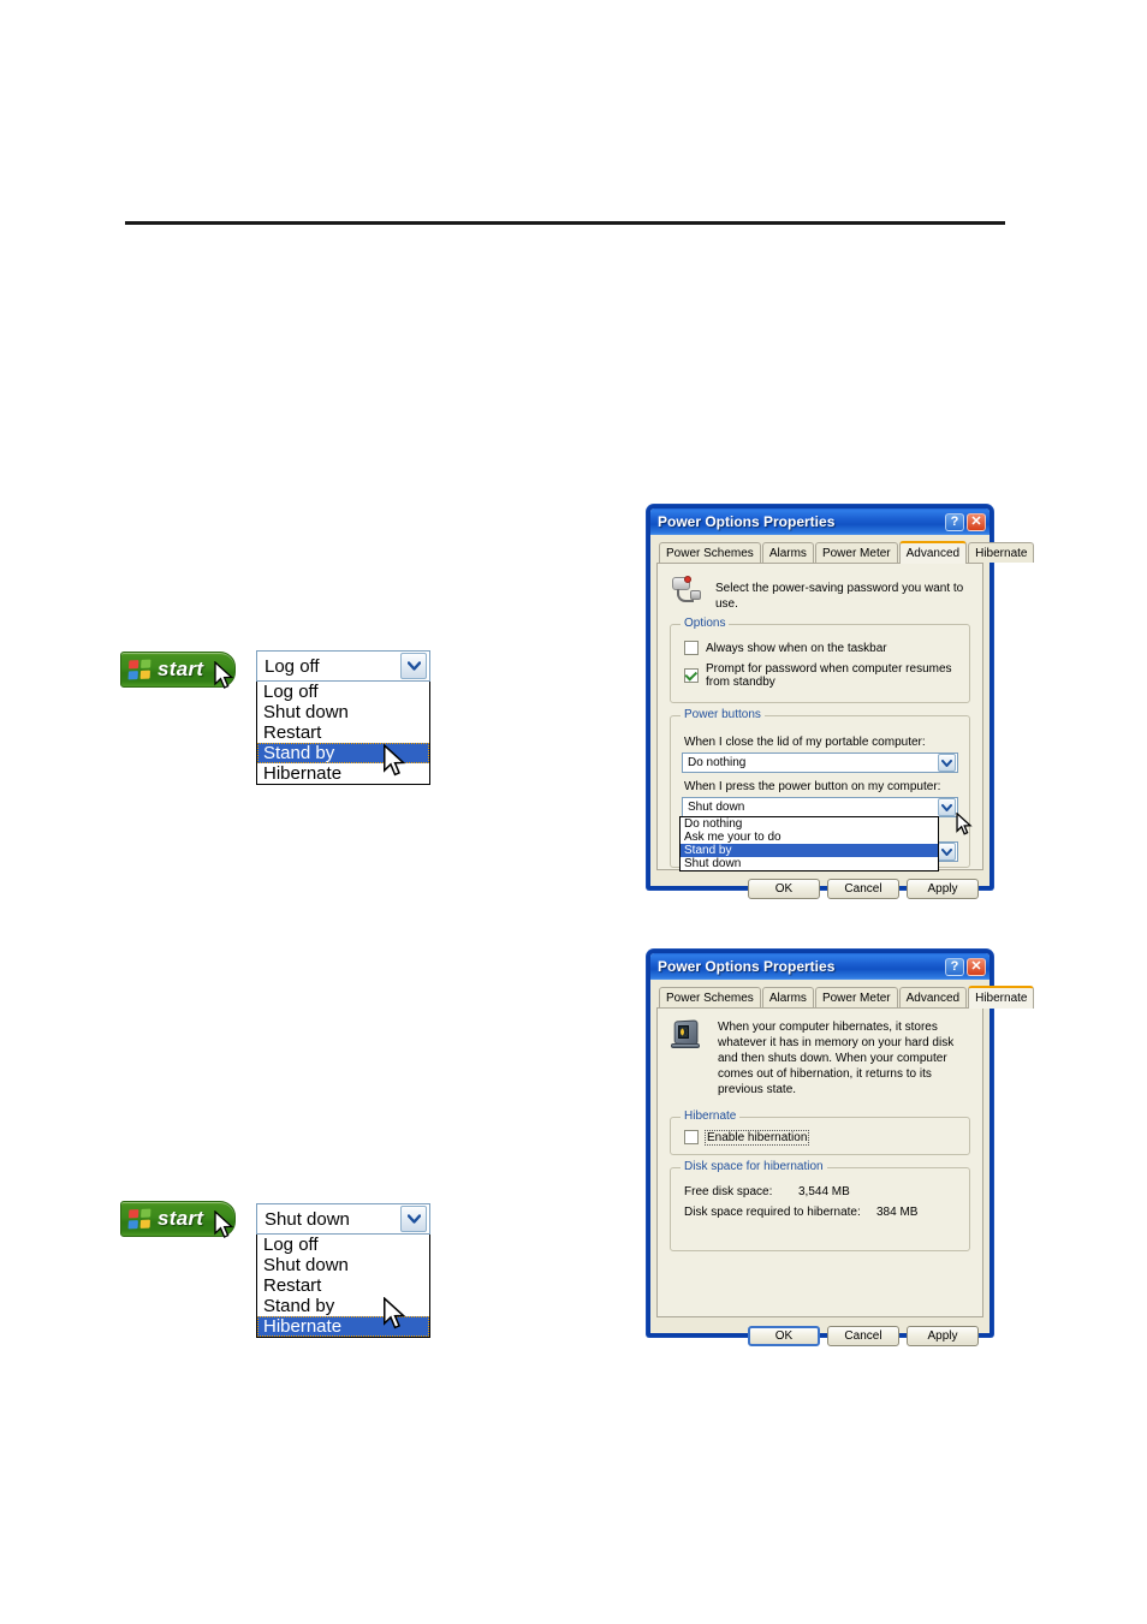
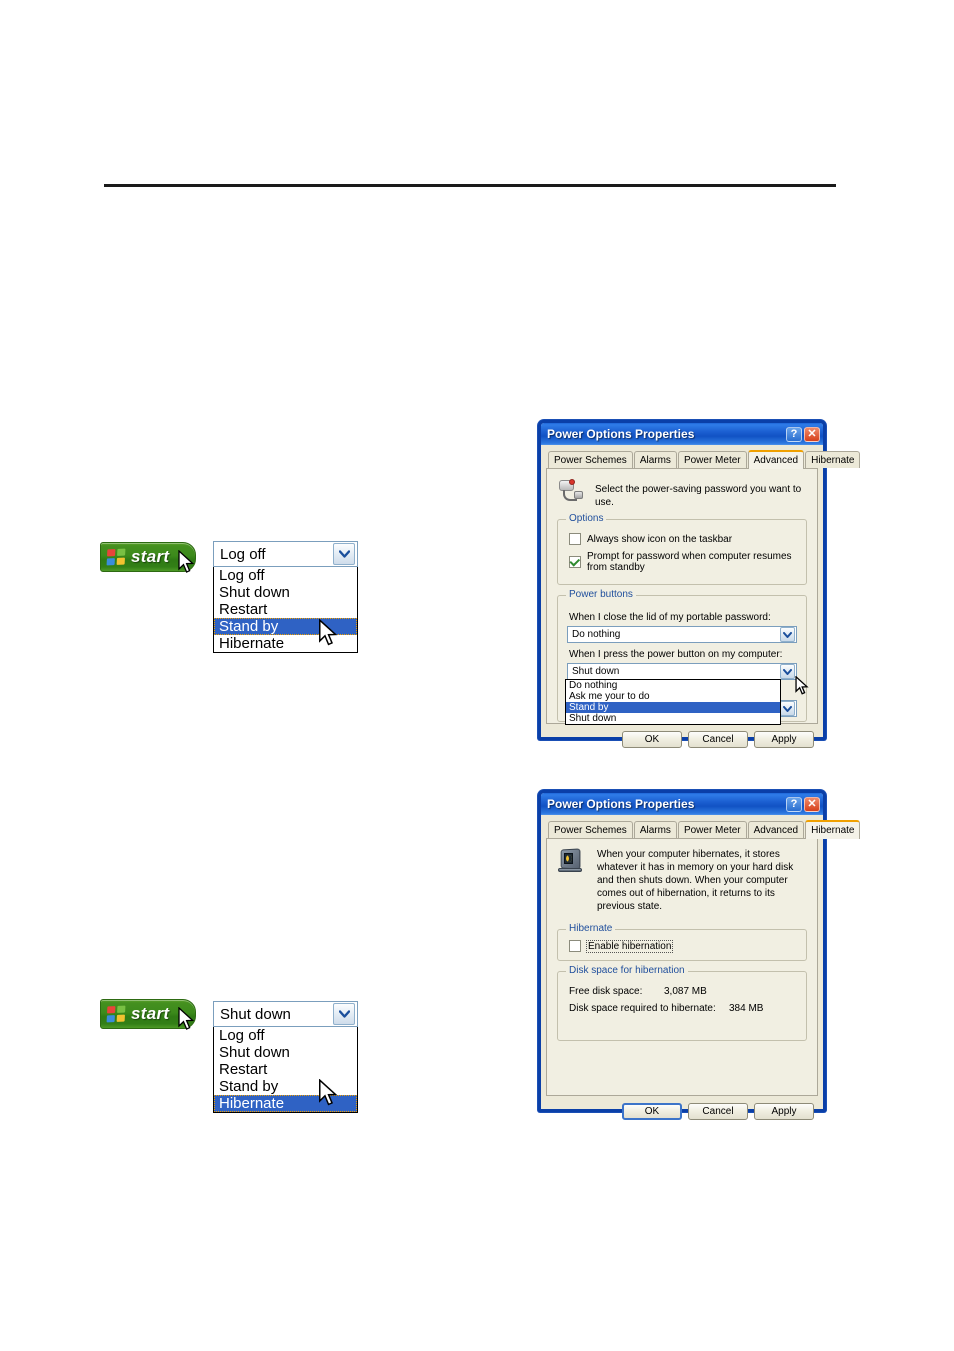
  start
  Log off
  Log off
  Shut down
  Restart
  Stand by
  Hibernate
  start
  Shut down
  Log off
  Shut down
  Restart
  Stand by
  Hibernate
  Power Options Properties
  ?
  ✕
  Power Schemes
  Alarms
  Power Meter
  Advanced
  Hibernate
  Select the power-saving password you want to use.
  Options
- Always show when on the taskbar
+ Always show icon on the taskbar
  Prompt for password when computer resumes from standby
  Power buttons
- When I close the lid of my portable computer:
+ When I close the lid of my portable password:
  Do nothing
  When I press the power button on my computer:
  Shut down
  OK
  Cancel
  Apply
  Do nothing
  Ask me your to do
  Stand by
  Shut down
  Power Options Properties
  ?
  ✕
  Power Schemes
  Alarms
  Power Meter
  Advanced
  Hibernate
  When your computer hibernates, it stores whatever it has in memory on your hard disk and then shuts down. When your computer comes out of hibernation, it returns to its previous state.
  Hibernate
  Enable hibernation
  Disk space for hibernation
  Free disk space:
- 3,544 MB
+ 3,087 MB
  Disk space required to hibernate:
  384 MB
  OK
  Cancel
  Apply
